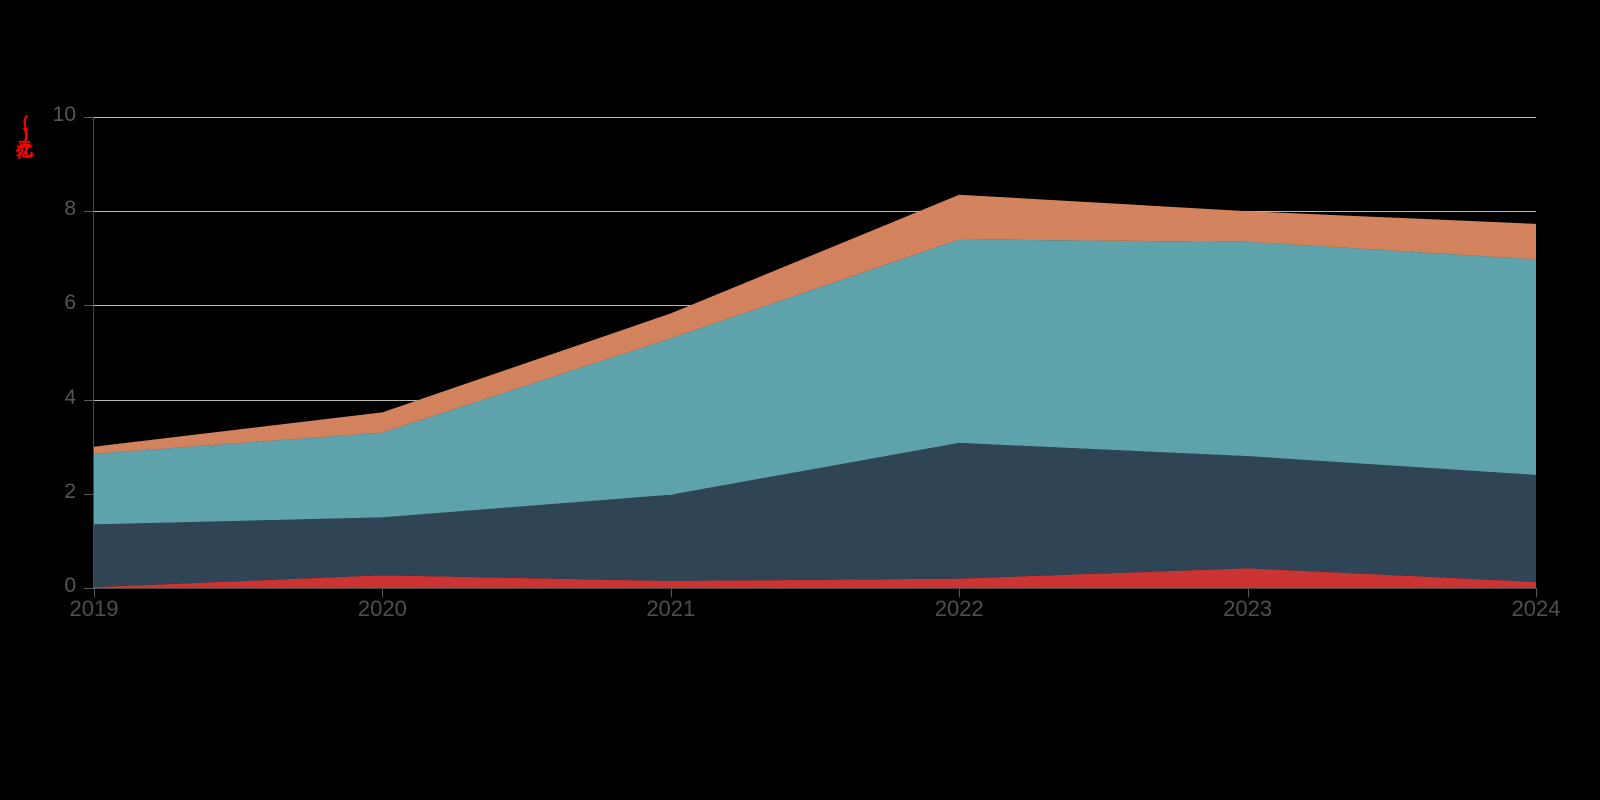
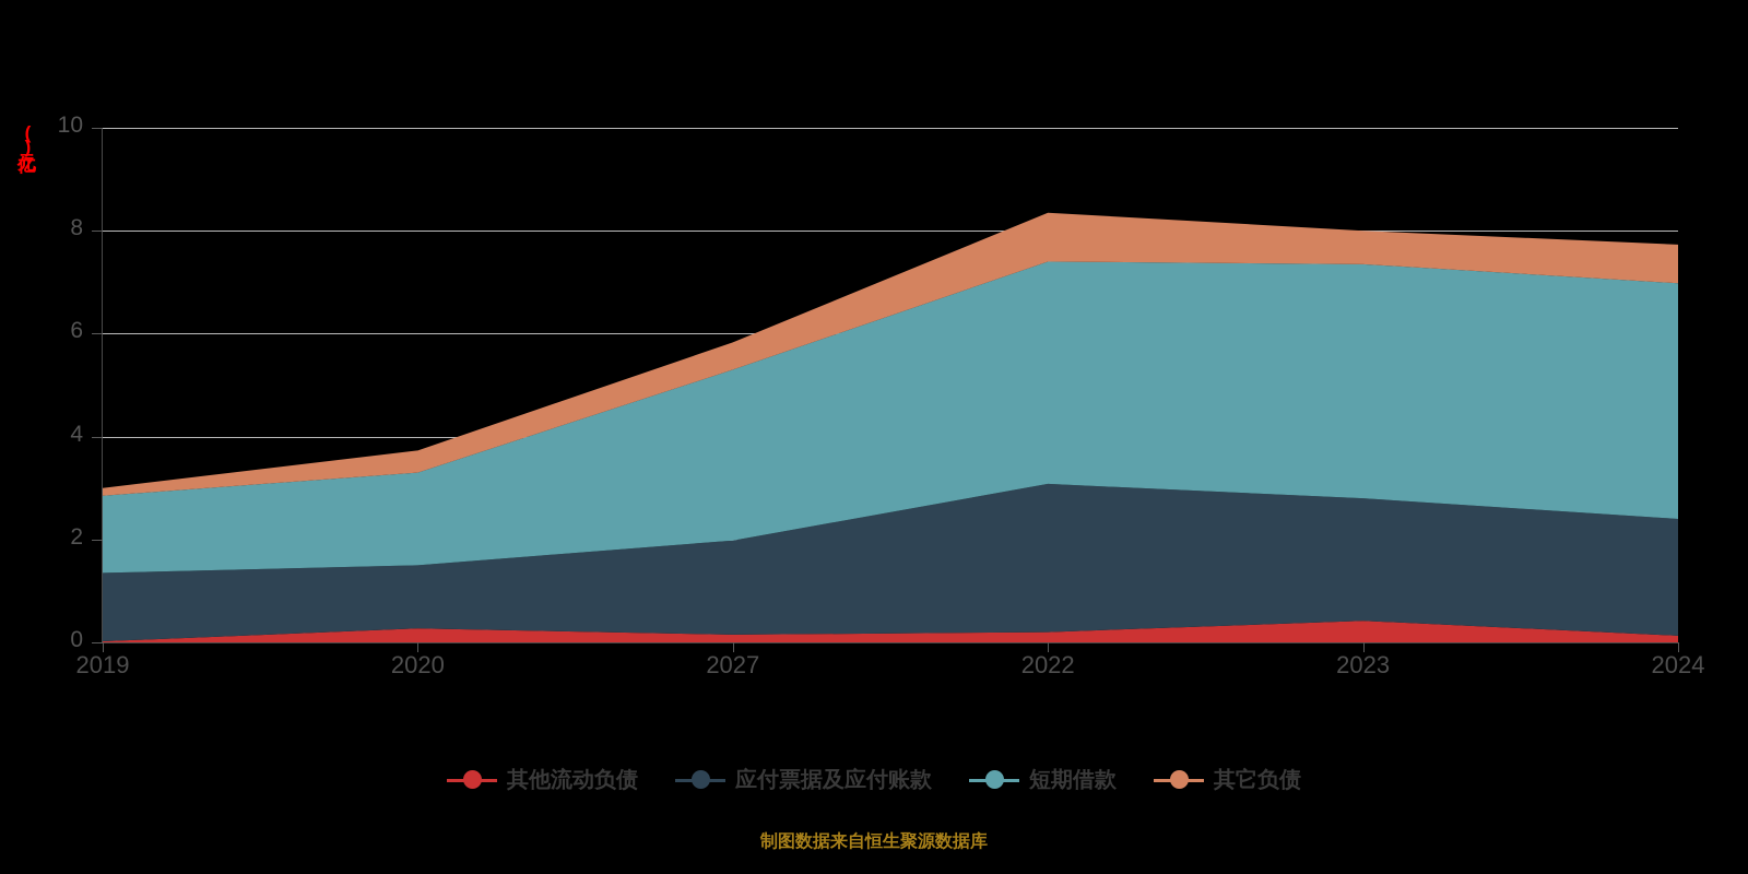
  0
  2
  4
  6
  8
  10
  2019
  2020
- 2021
+ 2027
  2022
  2023
  2024
+ 其他流动负债
+ 应付票据及应付账款
+ 短期借款
+ 其它负债
+ 制图数据来自恒生聚源数据库
